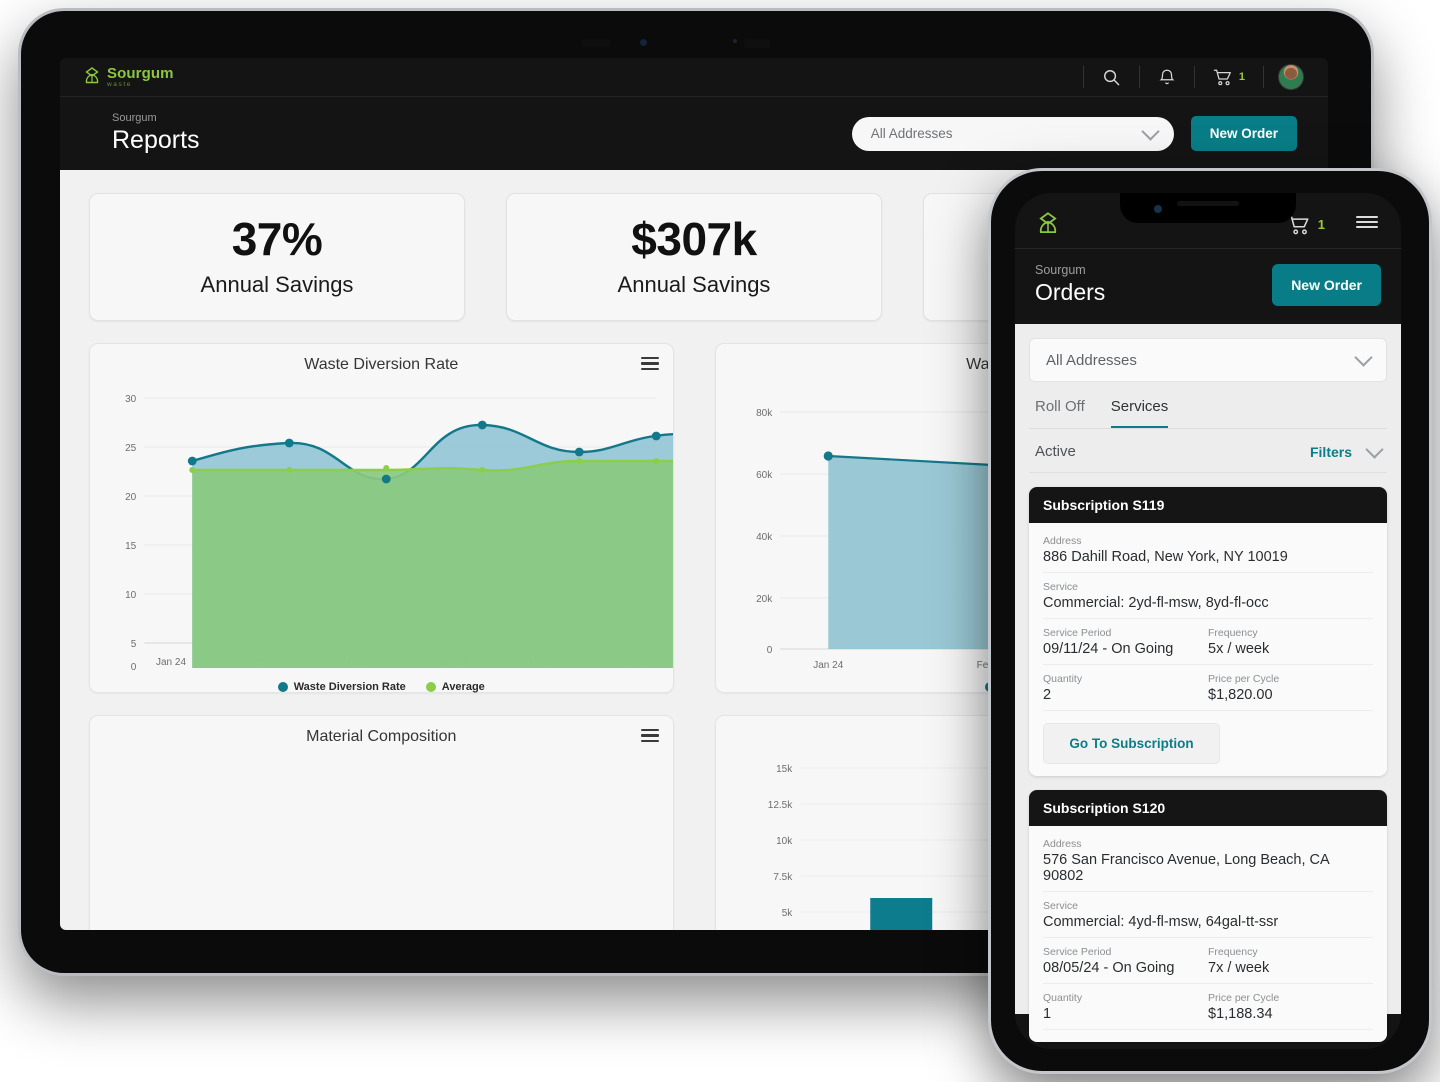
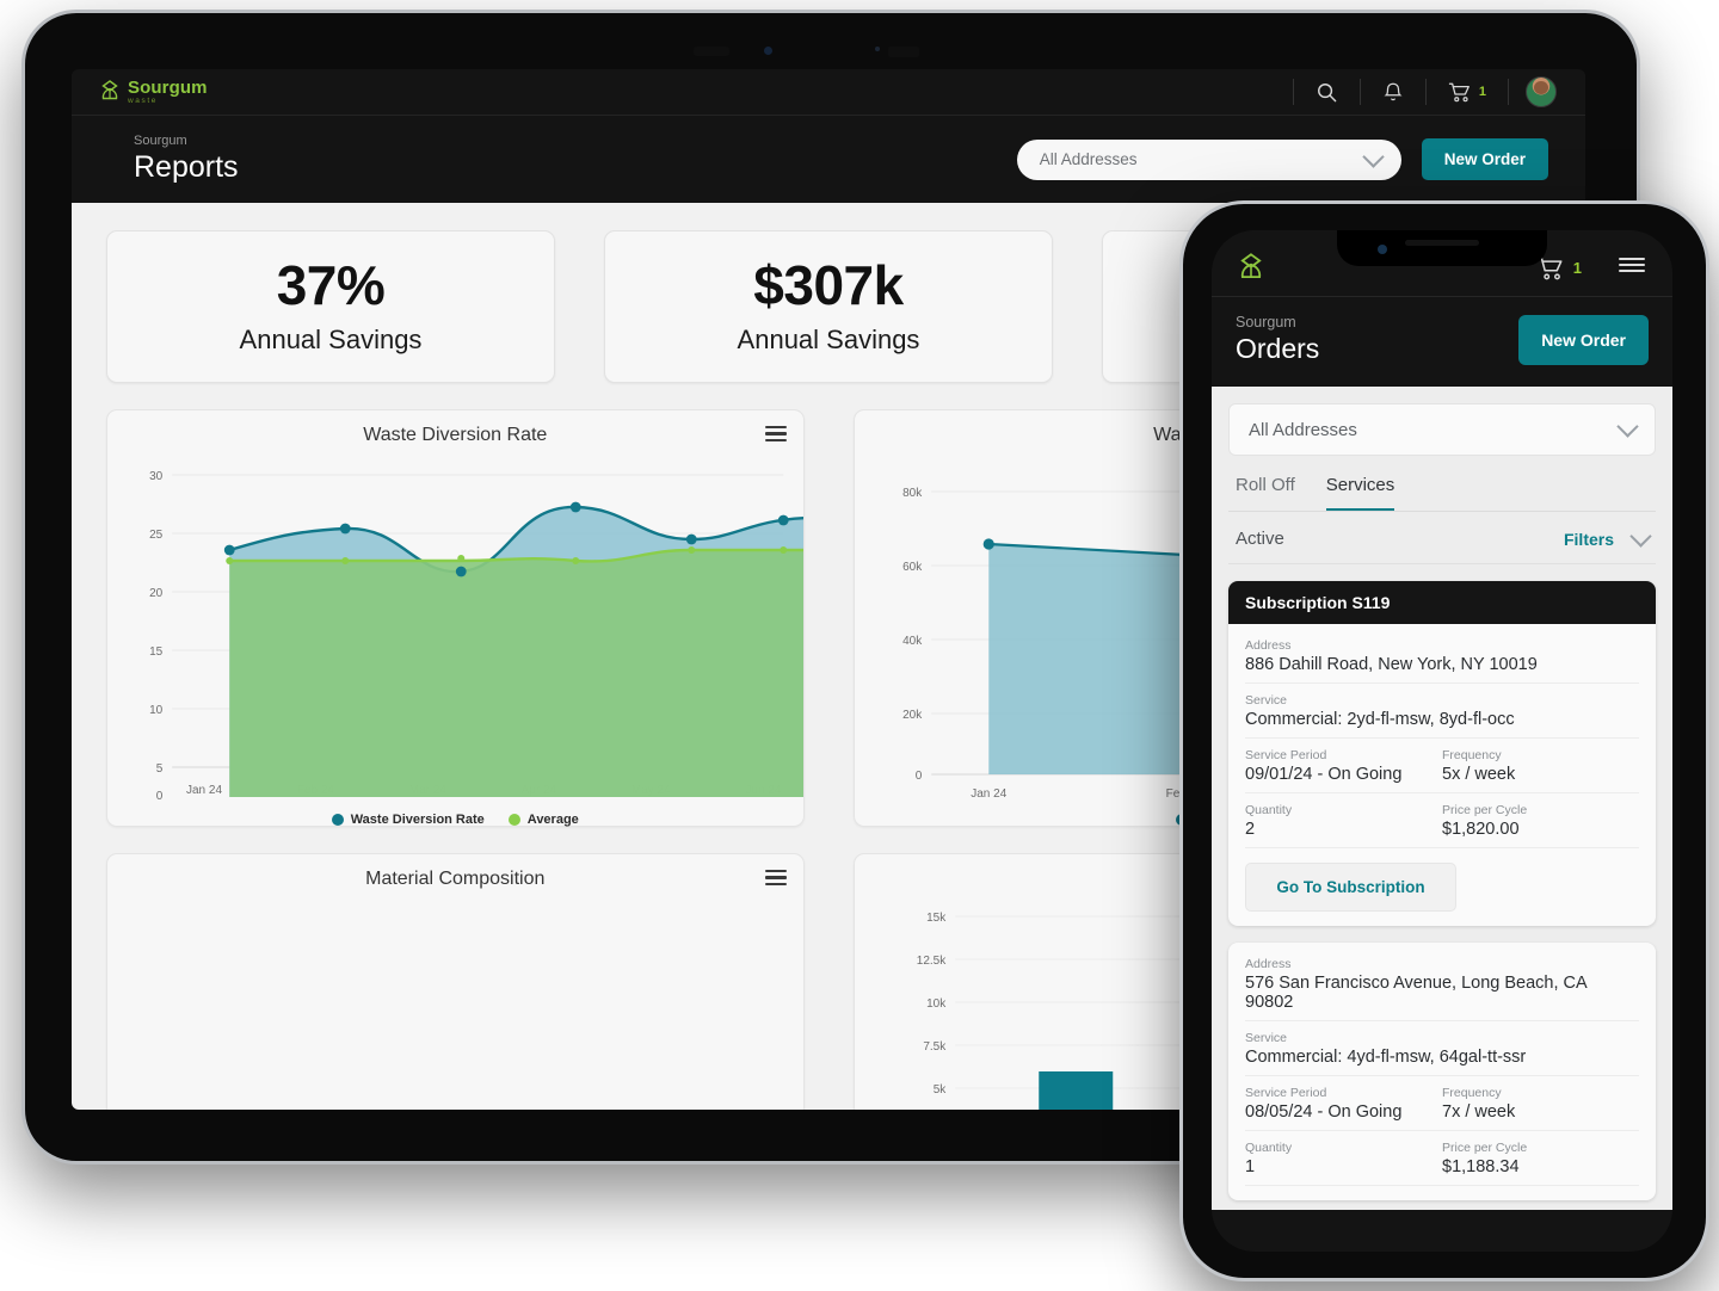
  Sourgum
  1
  Sourgum
  Reports
  All Addresses
  New Order
  37%
  Annual Savings
  $307k
  Annual Savings
  Waste Diversion Rate
  30
  25
  20
  15
  10
  5
  0
  Jan 24
  Waste Diversion Rate
  Average
  80k
  60k
  40k
  20k
  0
  Jan 24
  Material Composition
  15k
  12.5k
  10k
  7.5k
  5k
  1
  Sourgum
  Orders
  New Order
  All Addresses
  Roll Off
  Services
  Active
  Filters
  Subscription S119
  Address
  886 Dahill Road, New York, NY 10019
  Service
  Commercial: 2yd-fl-msw, 8yd-fl-occ
  Service Period
- 09/11/24 - On Going
+ 09/01/24 - On Going
  Frequency
  5x / week
  Quantity
  2
  Price per Cycle
  $1,820.00
  Go To Subscription
- Subscription S120
  Address
  576 San Francisco Avenue, Long Beach, CA 90802
  Service
  Commercial: 4yd-fl-msw, 64gal-tt-ssr
  Service Period
  08/05/24 - On Going
  Frequency
  7x / week
  Quantity
  1
  Price per Cycle
  $1,188.34
